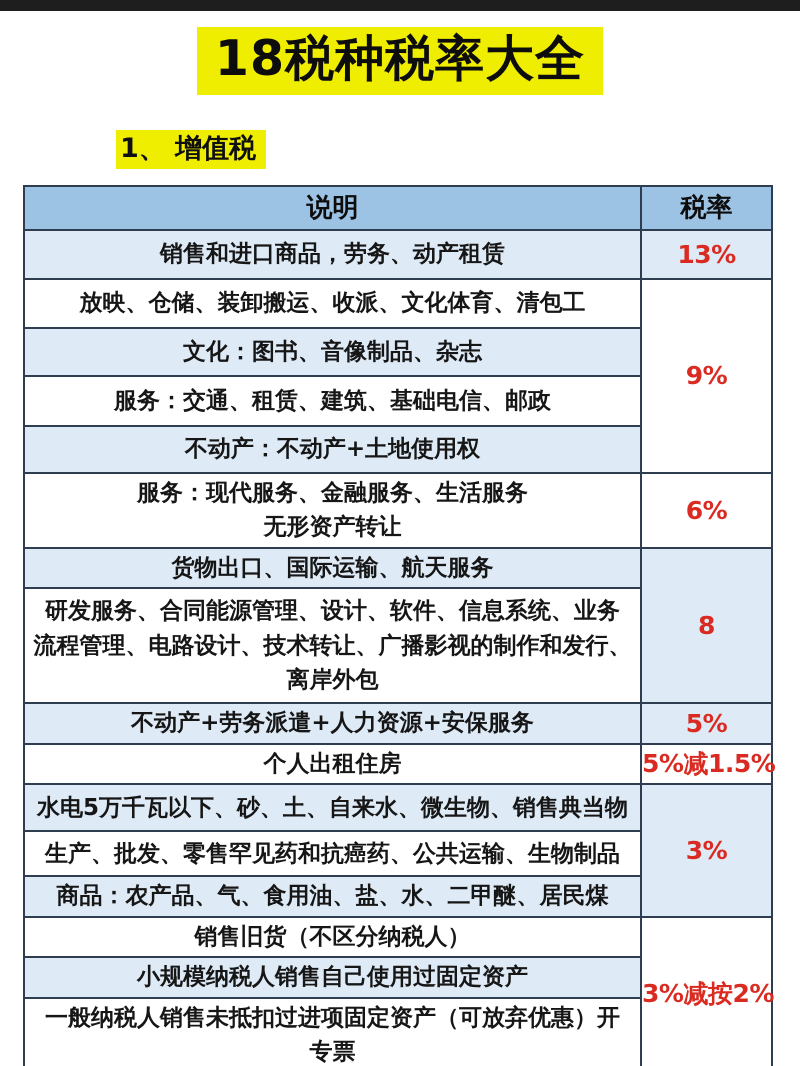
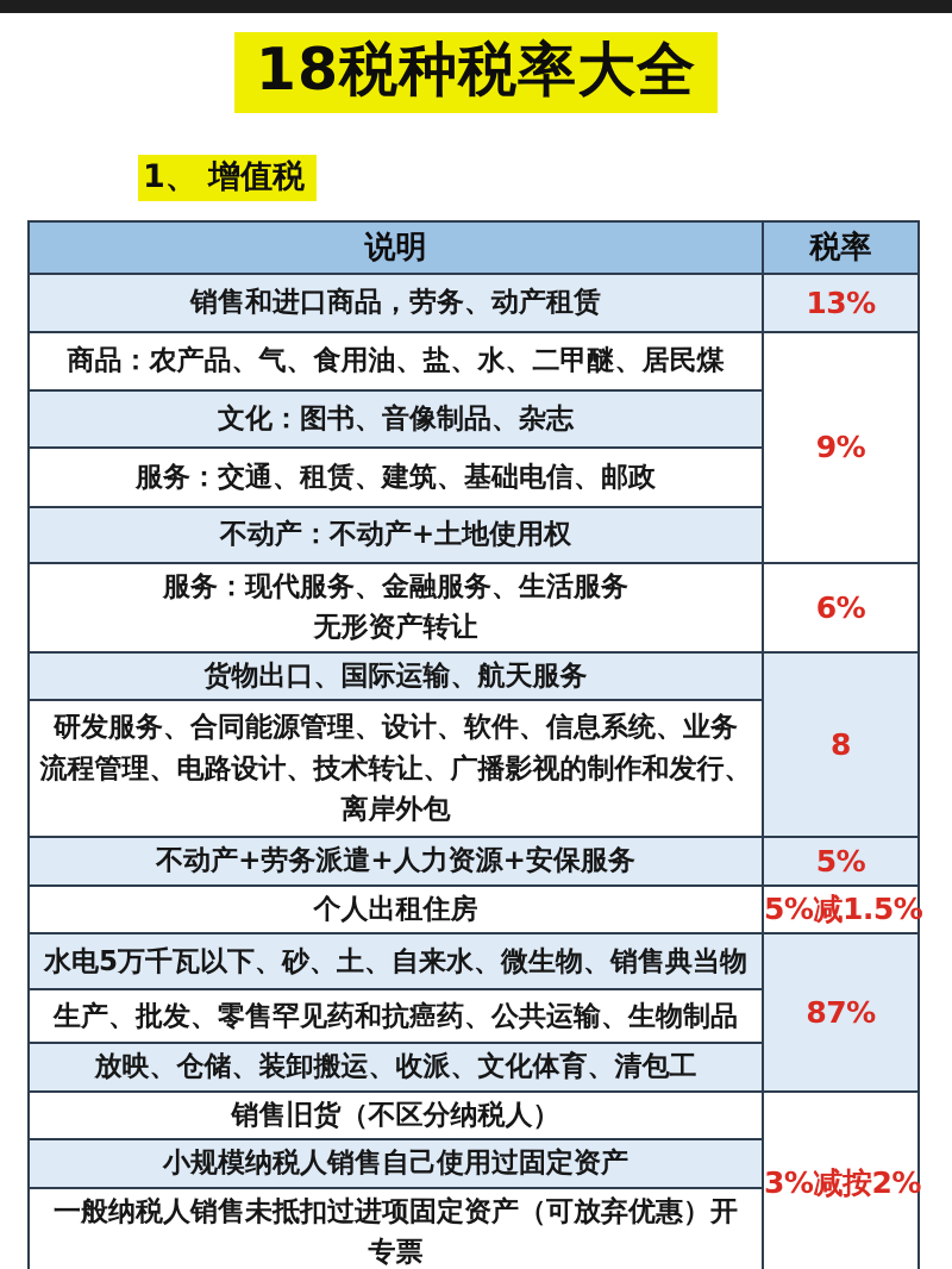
  18税种税率大全
  1、 增值税
  说明	税率
  销售和进口商品，劳务、动产租赁	13%
- 放映、仓储、装卸搬运、收派、文化体育、清包工	9%
+ 商品：农产品、气、食用油、盐、水、二甲醚、居民煤	9%
  文化：图书、音像制品、杂志
  服务：交通、租赁、建筑、基础电信、邮政
  不动产：不动产+土地使用权
  服务：现代服务、金融服务、生活服务 无形资产转让	6%
  货物出口、国际运输、航天服务	8
  研发服务、合同能源管理、设计、软件、信息系统、业务 流程管理、电路设计、技术转让、广播影视的制作和发行、 离岸外包
  不动产+劳务派遣+人力资源+安保服务	5%
  个人出租住房	5%减1.5%
- 水电5万千瓦以下、砂、土、自来水、微生物、销售典当物	3%
+ 水电5万千瓦以下、砂、土、自来水、微生物、销售典当物	87%
  生产、批发、零售罕见药和抗癌药、公共运输、生物制品
- 商品：农产品、气、食用油、盐、水、二甲醚、居民煤
+ 放映、仓储、装卸搬运、收派、文化体育、清包工
  销售旧货（不区分纳税人）	3%减按2%
  小规模纳税人销售自己使用过固定资产
  一般纳税人销售未抵扣过进项固定资产（可放弃优惠）开 专票
